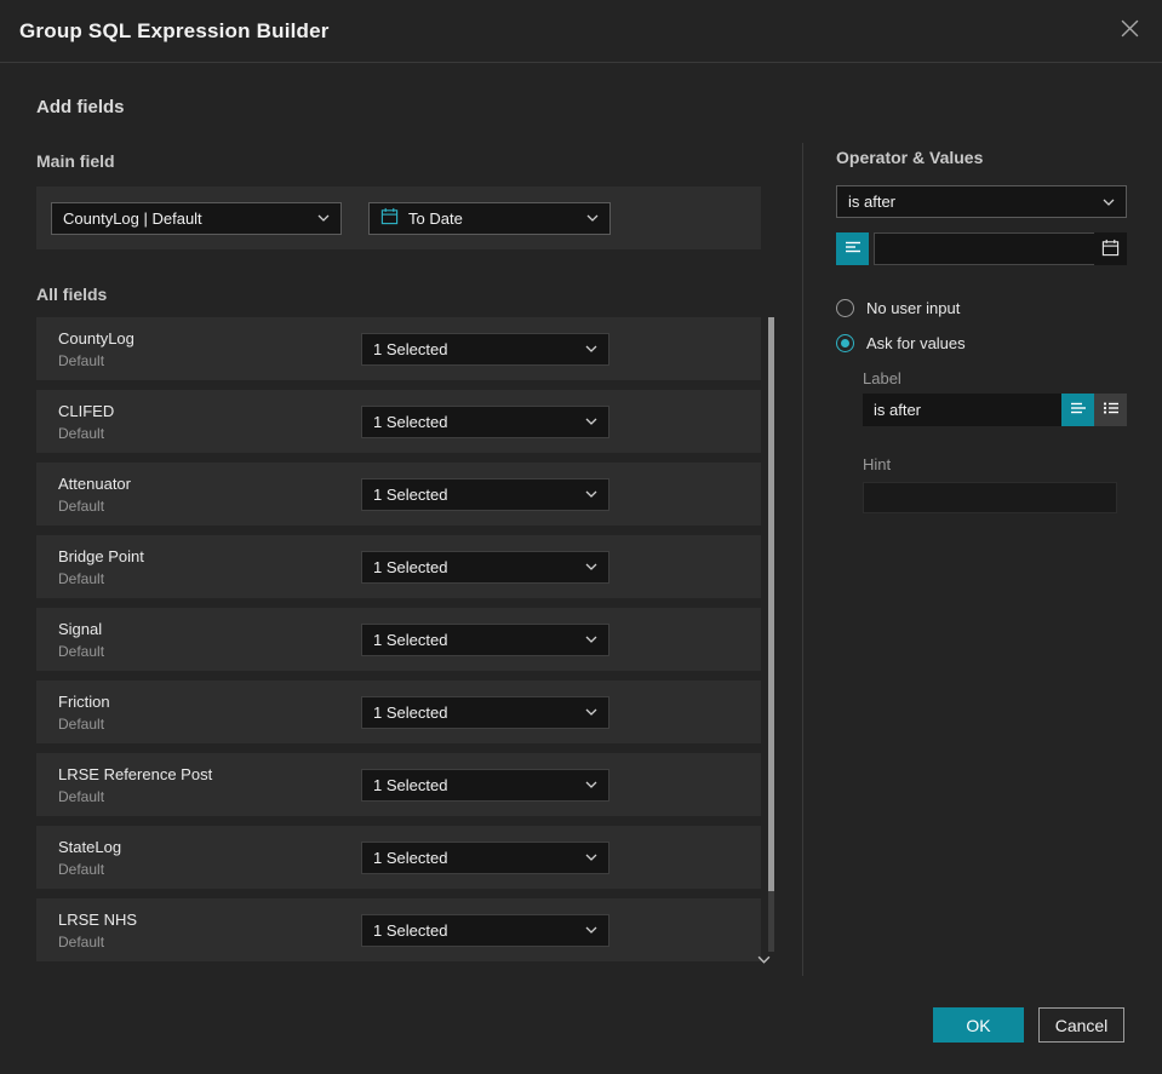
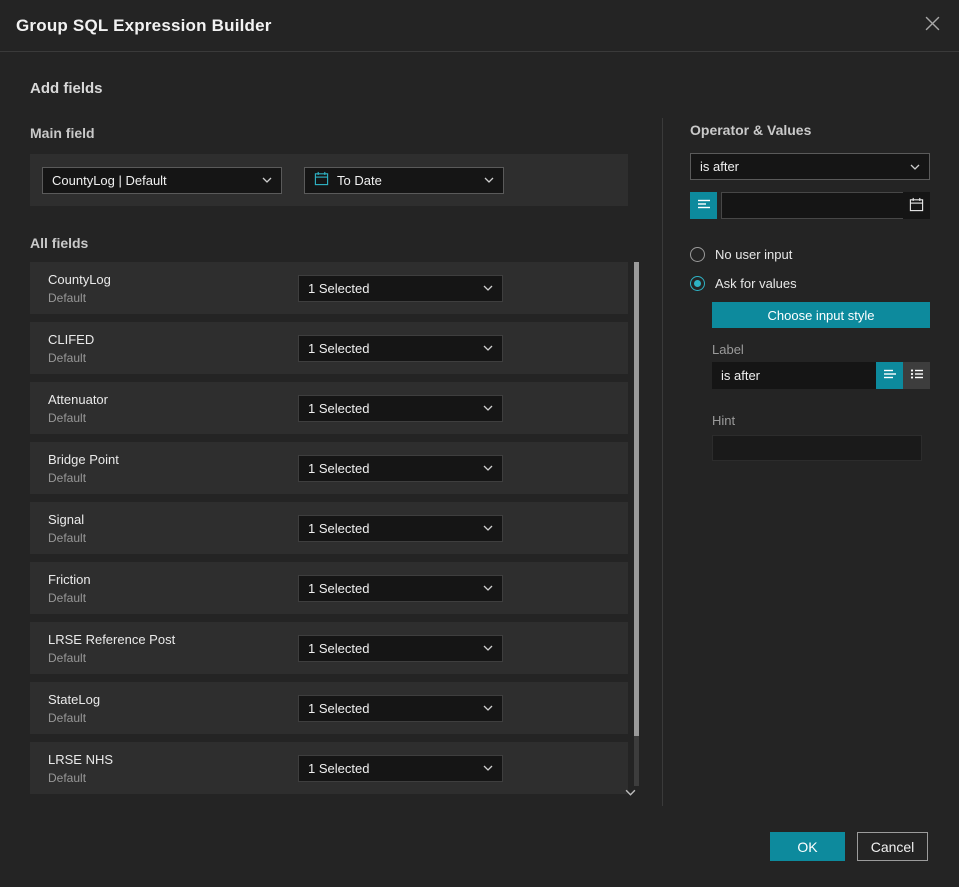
  Group SQL Expression Builder
  Add fields
  Main field
  CountyLog | Default
  To Date
  All fields
  CountyLog
  Default
  1 Selected
  CLIFED
  Default
  1 Selected
  Attenuator
  Default
  1 Selected
  Bridge Point
  Default
  1 Selected
  Signal
  Default
  1 Selected
  Friction
  Default
  1 Selected
  LRSE Reference Post
  Default
  1 Selected
  StateLog
  Default
  1 Selected
  LRSE NHS
  Default
  1 Selected
  Operator & Values
  is after
  No user input
  Ask for values
+ Choose input style
  Label
  is after
  Hint
  OK
  Cancel
